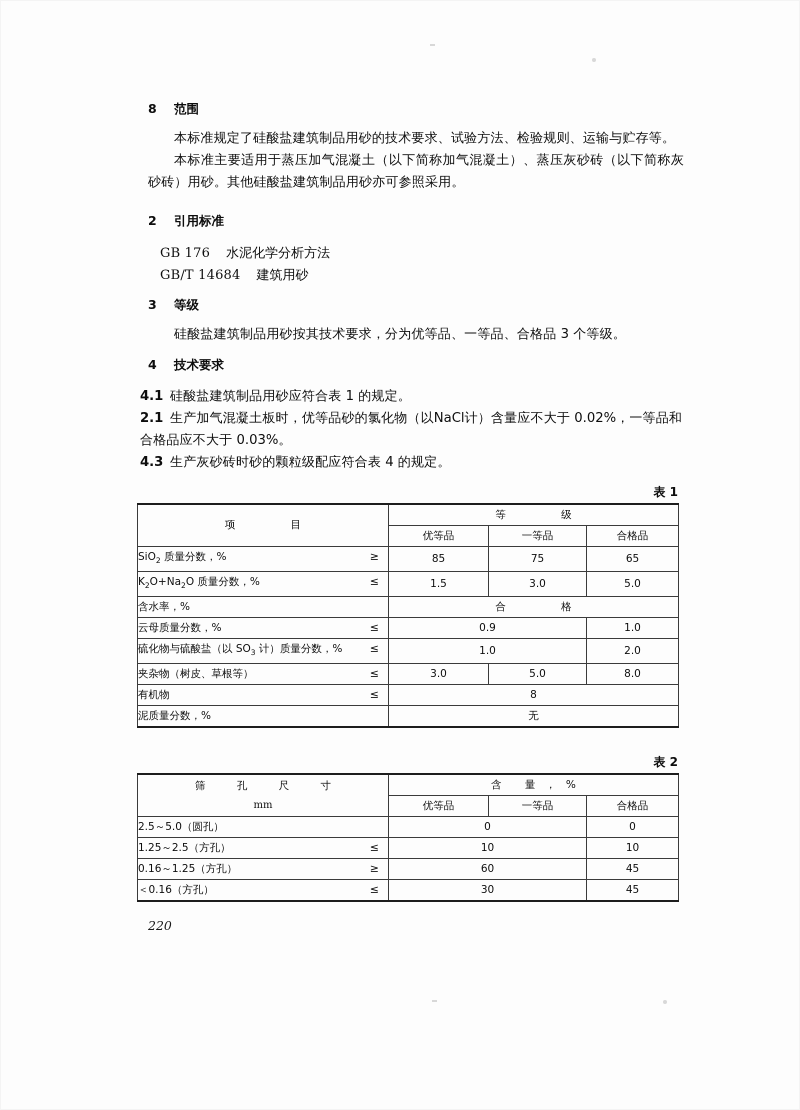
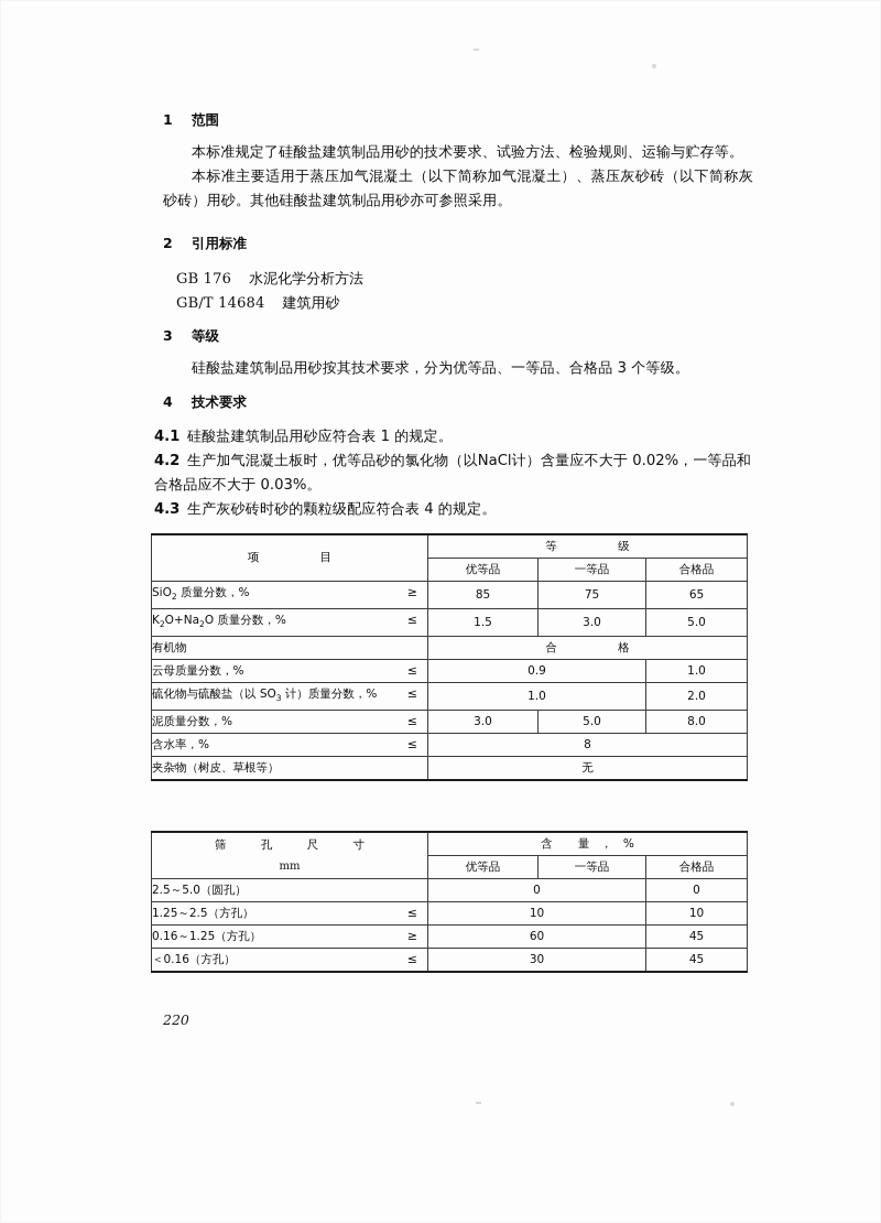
- 8 范围
+ 1 范围
  本标准规定了硅酸盐建筑制品用砂的技术要求、试验方法、检验规则、运输与贮存等。
  本标准主要适用于蒸压加气混凝土（以下简称加气混凝土）、蒸压灰砂砖（以下简称灰砂砖）用砂。其他硅酸盐建筑制品用砂亦可参照采用。
  2 引用标准
  GB 176 水泥化学分析方法
  GB/T 14684 建筑用砂
  3 等级
  硅酸盐建筑制品用砂按其技术要求，分为优等品、一等品、合格品 3 个等级。
  4 技术要求
  4.1 硅酸盐建筑制品用砂应符合表 1 的规定。
- 2.1 生产加气混凝土板时，优等品砂的氯化物（以NaCl计）含量应不大于 0.02%，一等品和合格品应不大于 0.03%。
+ 4.2 生产加气混凝土板时，优等品砂的氯化物（以NaCl计）含量应不大于 0.02%，一等品和合格品应不大于 0.03%。
  4.3 生产灰砂砖时砂的颗粒级配应符合表 4 的规定。
- 表 1
  项 目	等 级
  优等品	一等品	合格品
  SiO2 质量分数，% ≥	85	75	65
  K2O+Na2O 质量分数，% ≤	1.5	3.0	5.0
- 含水率，%	合 格
+ 有机物	合 格
  云母质量分数，% ≤	0.9	1.0
  硫化物与硫酸盐（以 SO3 计）质量分数，% ≤	1.0	2.0
- 夹杂物（树皮、草根等） ≤	3.0	5.0	8.0
+ 泥质量分数，% ≤	3.0	5.0	8.0
- 有机物 ≤	8
+ 含水率，% ≤	8
- 泥质量分数，%	无
+ 夹杂物（树皮、草根等）	无
- 表 2
  筛 孔 尺 寸 mm	含 量，%
  优等品	一等品	合格品
  2.5～5.0（圆孔）	0	0
  1.25～2.5（方孔） ≤	10	10
  0.16～1.25（方孔） ≥	60	45
  ＜0.16（方孔） ≤	30	45
  220
